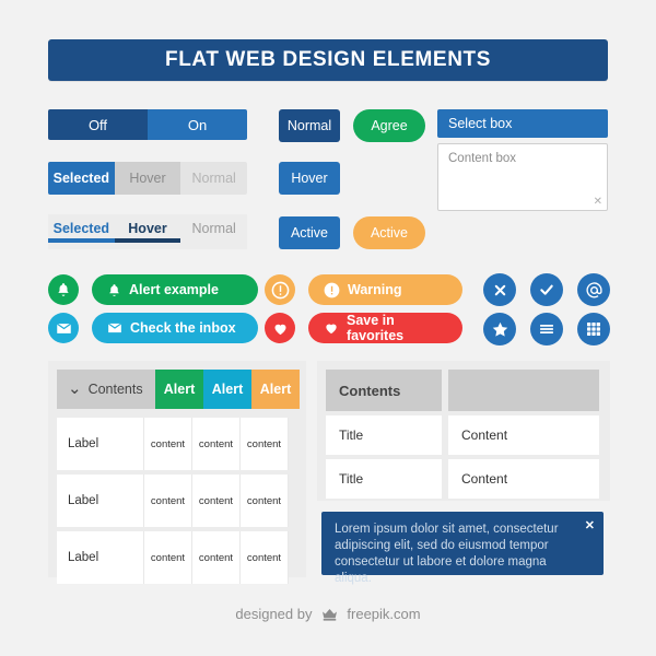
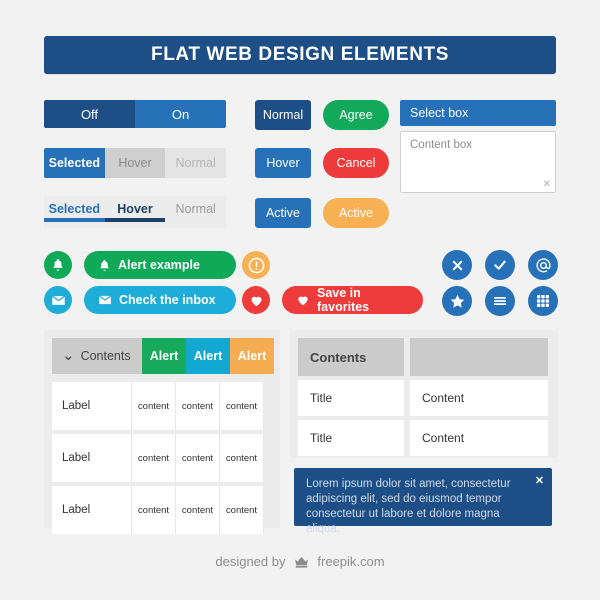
  FLAT WEB DESIGN ELEMENTS
  Off
  On
  Selected
  Hover
  Normal
  Selected
  Hover
  Normal
  Normal
  Hover
  Active
  Agree
+ Cancel
  Active
  Select box
  Content box
  ✕
  Alert example
- Warning
  Check the inbox
  Save in favorites
  ⌄
  Contents
  Alert
  Alert
  Alert
  Label
  content
  content
  content
  Label
  content
  content
  content
  Label
  content
  content
  content
  Contents
  Title
  Content
  Title
  Content
  Lorem ipsum dolor sit amet, consectetur adipiscing elit, sed do eiusmod tempor consectetur ut labore et dolore magna aliqua.
  ✕
  designed by freepik.com
